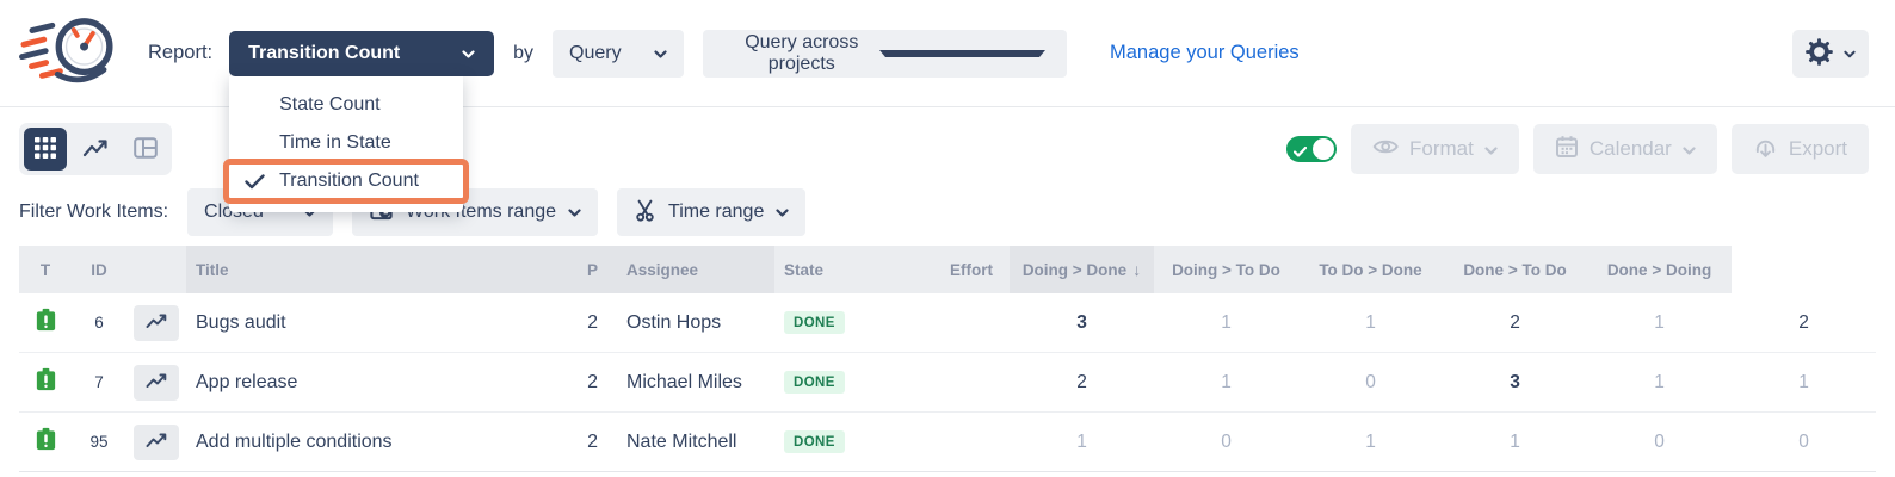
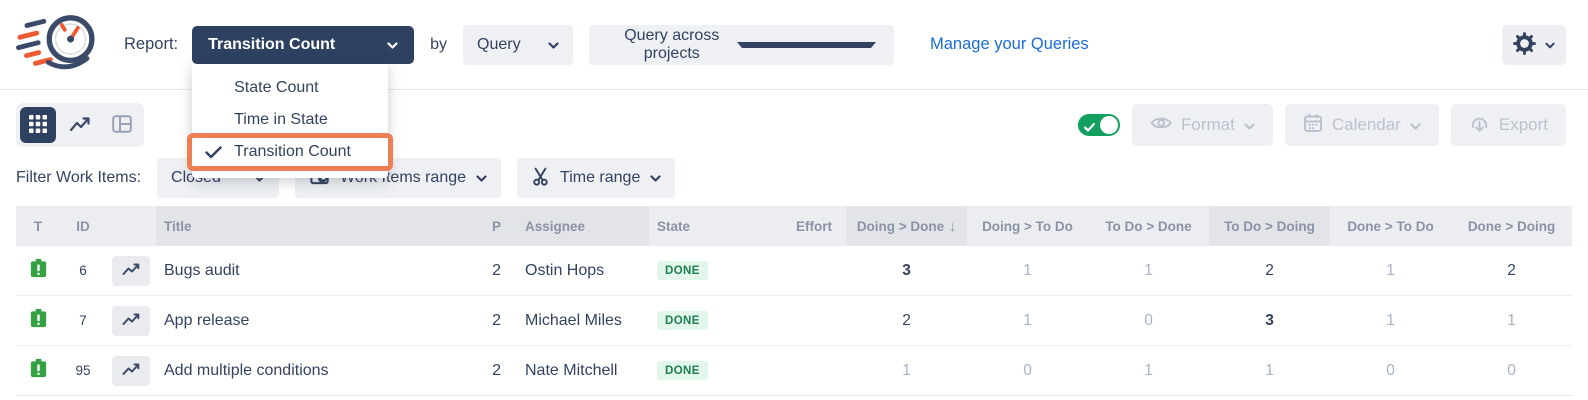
  Report:
  Transition Count
  State Count
  Time in State
  Transition Count
  by
  Query
  Query across projects
  Manage your Queries
  Format
  Calendar
  Export
  Filter Work Items:
  Closed
  Work Items range
  Time range
  T
  ID
  Title
  P
  Assignee
  State
  Effort
  Doing > Done
  ↓
  Doing > To Do
  To Do > Done
+ To Do > Doing
  Done > To Do
  Done > Doing
  6
  Bugs audit
  2
  Ostin Hops
  DONE
  3
  1
  1
  2
  1
  2
  7
  App release
  2
  Michael Miles
  DONE
  2
  1
  0
  3
  1
  1
  95
  Add multiple conditions
  2
  Nate Mitchell
  DONE
  1
  0
  1
  1
  0
  0
